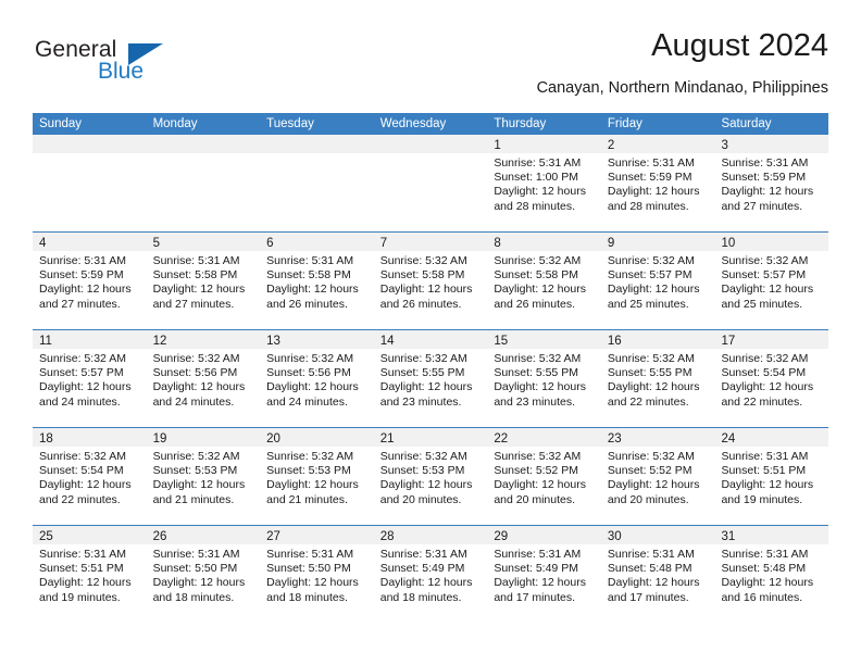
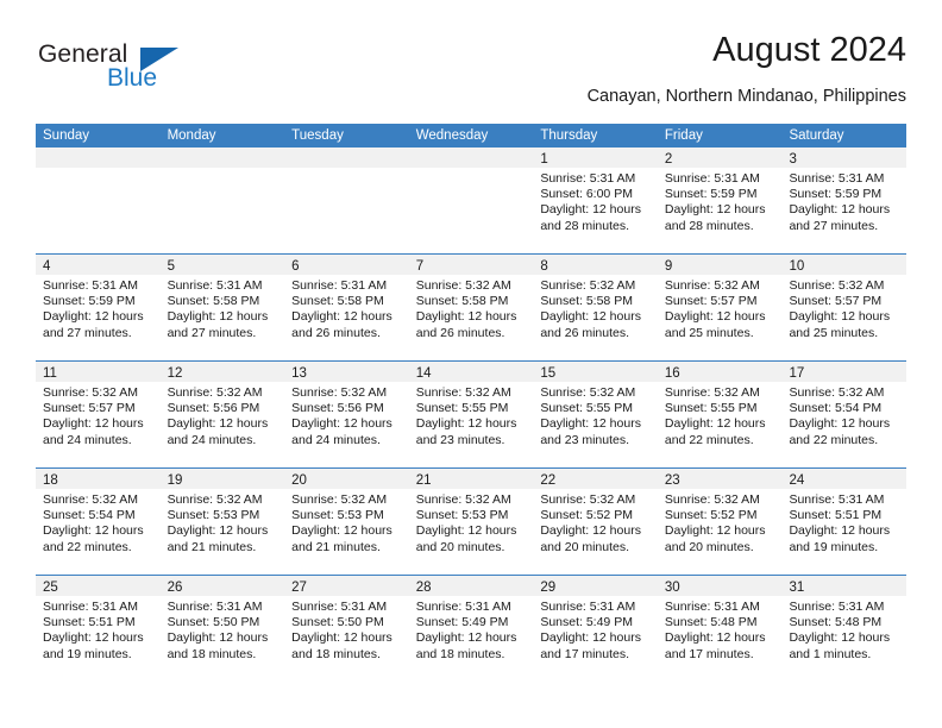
  General
  Blue
  August 2024
  Canayan, Northern Mindanao, Philippines
  Sunday
  Monday
  Tuesday
  Wednesday
  Thursday
  Friday
  Saturday
  1
  Sunrise: 5:31 AM
- Sunset: 1:00 PM
+ Sunset: 6:00 PM
  Daylight: 12 hours
  and 28 minutes.
  2
  Sunrise: 5:31 AM
  Sunset: 5:59 PM
  Daylight: 12 hours
  and 28 minutes.
  3
  Sunrise: 5:31 AM
  Sunset: 5:59 PM
  Daylight: 12 hours
  and 27 minutes.
  4
  Sunrise: 5:31 AM
  Sunset: 5:59 PM
  Daylight: 12 hours
  and 27 minutes.
  5
  Sunrise: 5:31 AM
  Sunset: 5:58 PM
  Daylight: 12 hours
  and 27 minutes.
  6
  Sunrise: 5:31 AM
  Sunset: 5:58 PM
  Daylight: 12 hours
  and 26 minutes.
  7
  Sunrise: 5:32 AM
  Sunset: 5:58 PM
  Daylight: 12 hours
  and 26 minutes.
  8
  Sunrise: 5:32 AM
  Sunset: 5:58 PM
  Daylight: 12 hours
  and 26 minutes.
  9
  Sunrise: 5:32 AM
  Sunset: 5:57 PM
  Daylight: 12 hours
  and 25 minutes.
  10
  Sunrise: 5:32 AM
  Sunset: 5:57 PM
  Daylight: 12 hours
  and 25 minutes.
  11
  Sunrise: 5:32 AM
  Sunset: 5:57 PM
  Daylight: 12 hours
  and 24 minutes.
  12
  Sunrise: 5:32 AM
  Sunset: 5:56 PM
  Daylight: 12 hours
  and 24 minutes.
  13
  Sunrise: 5:32 AM
  Sunset: 5:56 PM
  Daylight: 12 hours
  and 24 minutes.
  14
  Sunrise: 5:32 AM
  Sunset: 5:55 PM
  Daylight: 12 hours
  and 23 minutes.
  15
  Sunrise: 5:32 AM
  Sunset: 5:55 PM
  Daylight: 12 hours
  and 23 minutes.
  16
  Sunrise: 5:32 AM
  Sunset: 5:55 PM
  Daylight: 12 hours
  and 22 minutes.
  17
  Sunrise: 5:32 AM
  Sunset: 5:54 PM
  Daylight: 12 hours
  and 22 minutes.
  18
  Sunrise: 5:32 AM
  Sunset: 5:54 PM
  Daylight: 12 hours
  and 22 minutes.
  19
  Sunrise: 5:32 AM
  Sunset: 5:53 PM
  Daylight: 12 hours
  and 21 minutes.
  20
  Sunrise: 5:32 AM
  Sunset: 5:53 PM
  Daylight: 12 hours
  and 21 minutes.
  21
  Sunrise: 5:32 AM
  Sunset: 5:53 PM
  Daylight: 12 hours
  and 20 minutes.
  22
  Sunrise: 5:32 AM
  Sunset: 5:52 PM
  Daylight: 12 hours
  and 20 minutes.
  23
  Sunrise: 5:32 AM
  Sunset: 5:52 PM
  Daylight: 12 hours
  and 20 minutes.
  24
  Sunrise: 5:31 AM
  Sunset: 5:51 PM
  Daylight: 12 hours
  and 19 minutes.
  25
  Sunrise: 5:31 AM
  Sunset: 5:51 PM
  Daylight: 12 hours
  and 19 minutes.
  26
  Sunrise: 5:31 AM
  Sunset: 5:50 PM
  Daylight: 12 hours
  and 18 minutes.
  27
  Sunrise: 5:31 AM
  Sunset: 5:50 PM
  Daylight: 12 hours
  and 18 minutes.
  28
  Sunrise: 5:31 AM
  Sunset: 5:49 PM
  Daylight: 12 hours
  and 18 minutes.
  29
  Sunrise: 5:31 AM
  Sunset: 5:49 PM
  Daylight: 12 hours
  and 17 minutes.
  30
  Sunrise: 5:31 AM
  Sunset: 5:48 PM
  Daylight: 12 hours
  and 17 minutes.
  31
  Sunrise: 5:31 AM
  Sunset: 5:48 PM
  Daylight: 12 hours
- and 16 minutes.
+ and 1 minutes.
